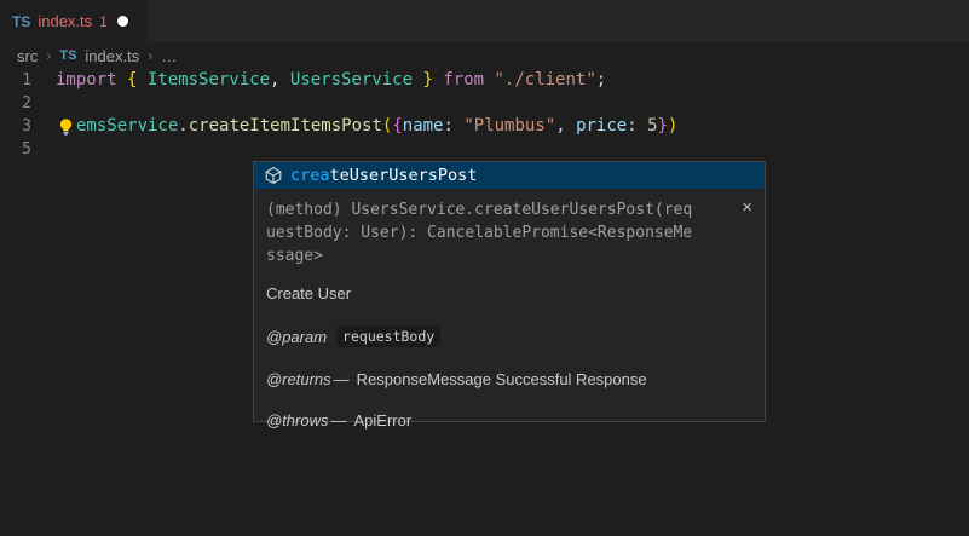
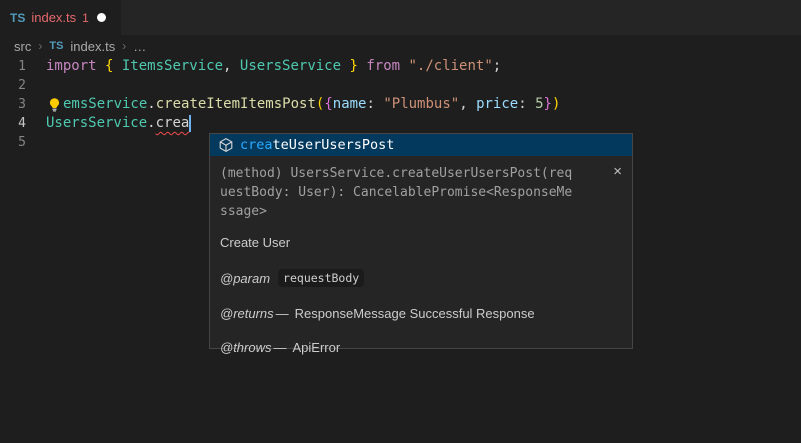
  TS
  index.ts
  1
  src
  ›
  TS
  index.ts
  ›
  …
  1
  import
  {
  ItemsService
  ,
  UsersService
  }
  from
  "./client"
  ;
  2
  3
  emsService.createItemItemsPost({name: "Plumbus", price: 5})
+ 4
+ UsersService.crea
  5
  createUserUsersPost
  ×
  (method) UsersService.createUserUsersPost(req
  uestBody: User): CancelablePromise<ResponseMe
  ssage>
  Create User
  @param
  requestBody
  @returns
  —
  ResponseMessage Successful Response
  @throws
  —
  ApiError
